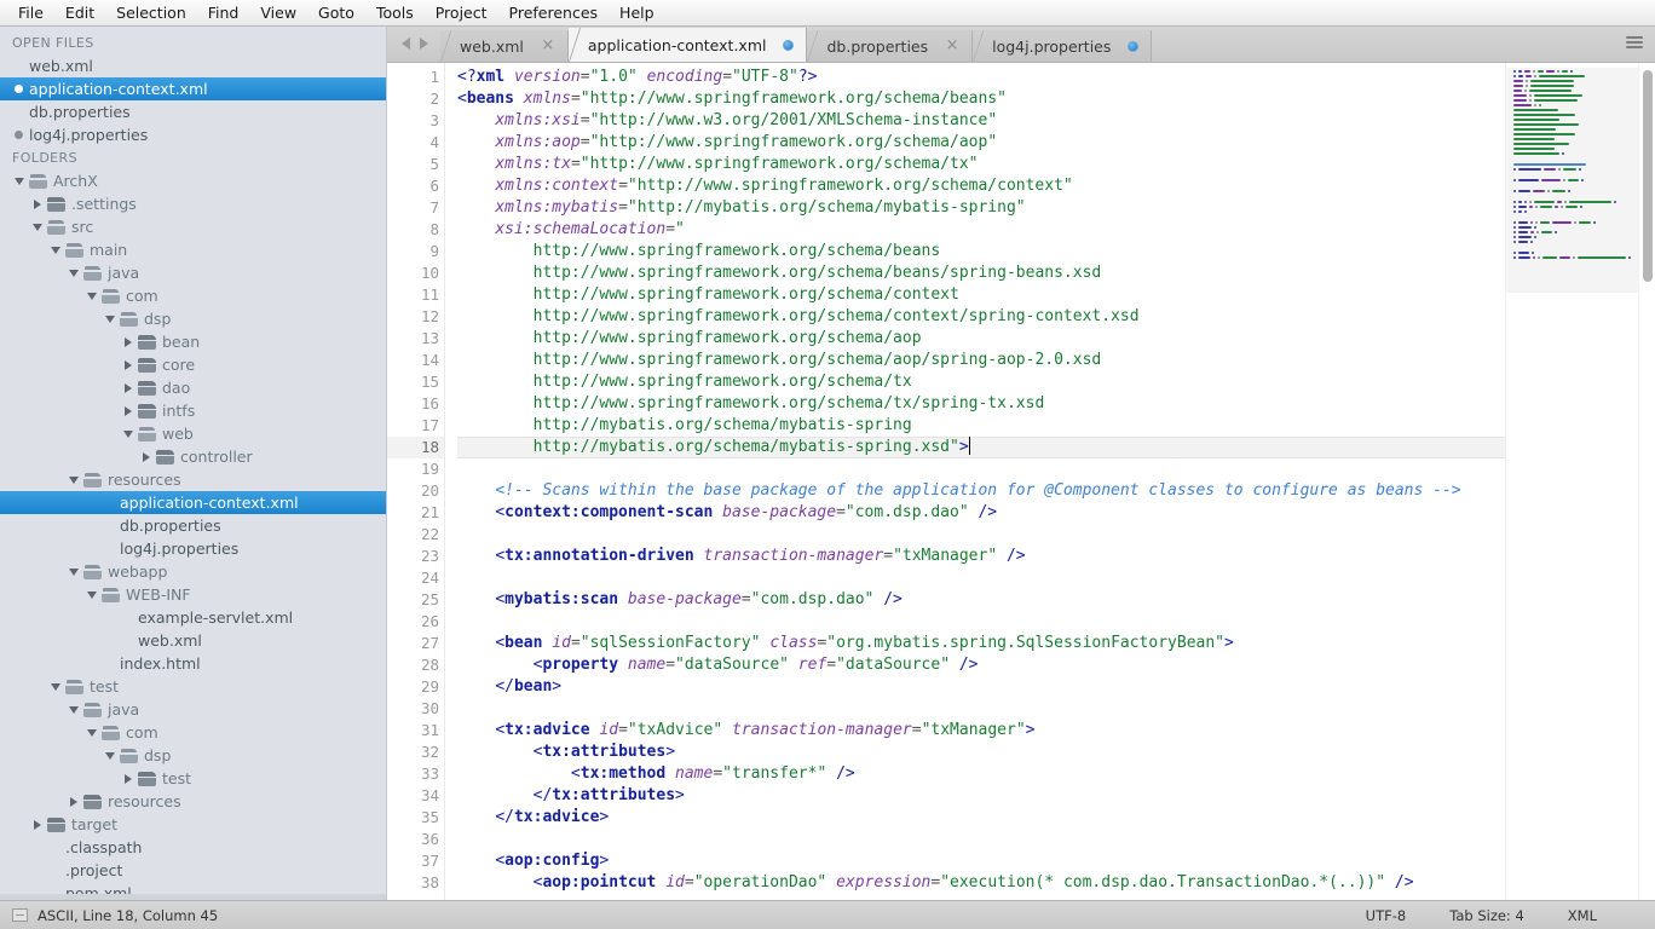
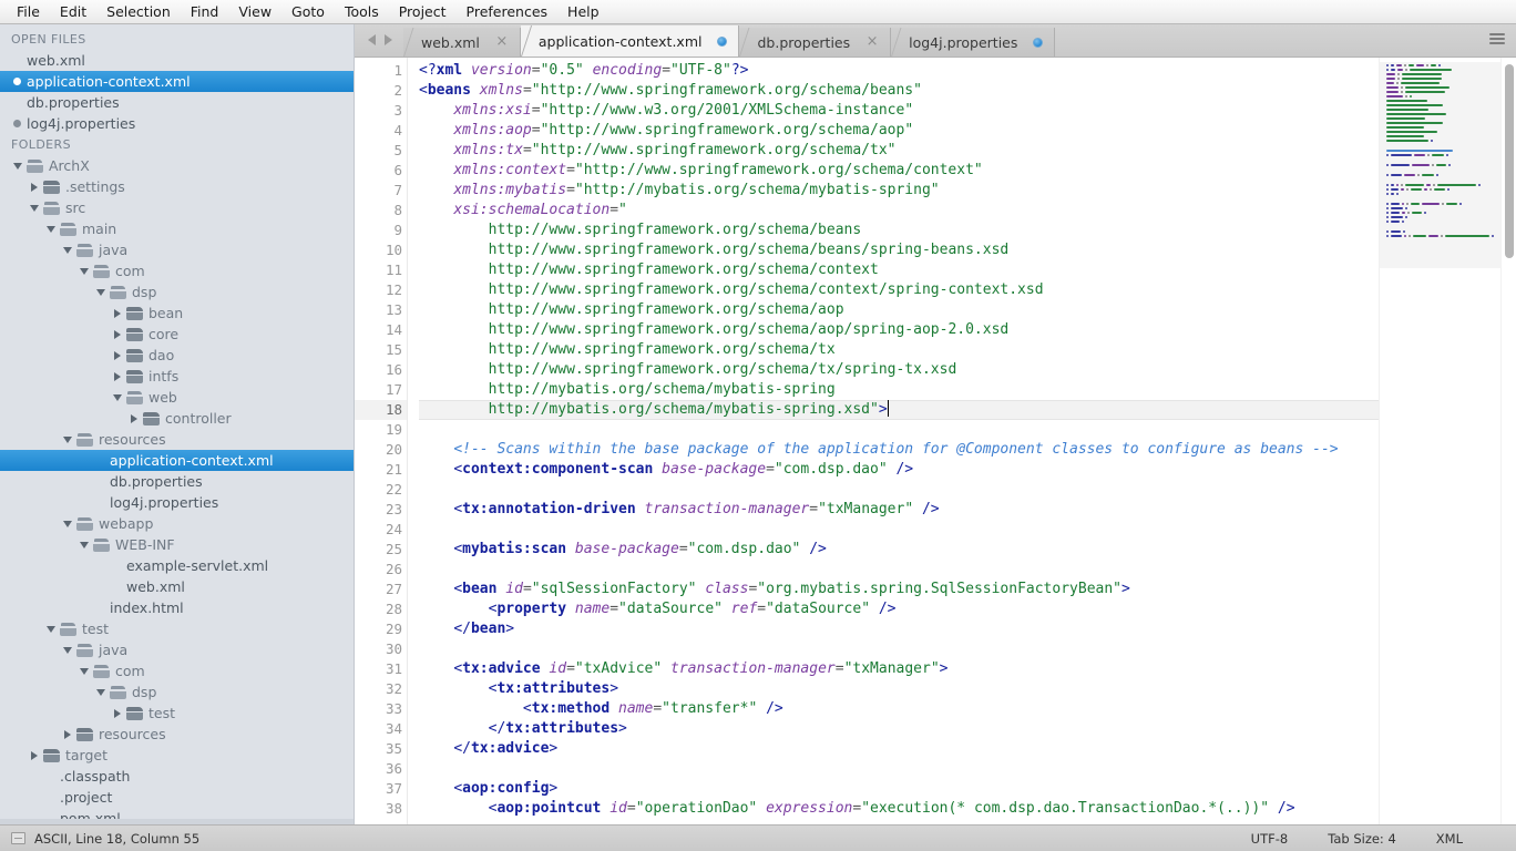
  File
  Edit
  Selection
  Find
  View
  Goto
  Tools
  Project
  Preferences
  Help
  OPEN FILES
  web.xml
  application-context.xml
  db.properties
  log4j.properties
  FOLDERS
  ArchX
  .settings
  src
  main
  java
  com
  dsp
  bean
  core
  dao
  intfs
  web
  controller
  resources
  application-context.xml
  db.properties
  log4j.properties
  webapp
  WEB-INF
  example-servlet.xml
  web.xml
  index.html
  test
  java
  com
  dsp
  test
  resources
  target
  .classpath
  .project
  web.xml
  ×
  application-context.xml
  db.properties
  ×
  log4j.properties
  1
  2
  3
  4
  5
  6
  7
  8
  9
  10
  11
  12
  13
  14
  15
  16
  17
  18
  19
  20
  21
  22
  23
  24
  25
  26
  27
  28
  29
  30
  31
  32
  33
  34
  35
  36
  37
  38
- <?xml version="1.0" encoding="UTF-8"?>
+ <?xml version="0.5" encoding="UTF-8"?>
  <beans xmlns="http://www.springframework.org/schema/beans"
  xmlns:xsi="http://www.w3.org/2001/XMLSchema-instance"
  xmlns:aop="http://www.springframework.org/schema/aop"
  xmlns:tx="http://www.springframework.org/schema/tx"
  xmlns:context="http://www.springframework.org/schema/context"
  xmlns:mybatis="http://mybatis.org/schema/mybatis-spring"
  xsi:schemaLocation="
  http://www.springframework.org/schema/beans
  http://www.springframework.org/schema/beans/spring-beans.xsd
  http://www.springframework.org/schema/context
  http://www.springframework.org/schema/context/spring-context.xsd
  http://www.springframework.org/schema/aop
  http://www.springframework.org/schema/aop/spring-aop-2.0.xsd
  http://www.springframework.org/schema/tx
  http://www.springframework.org/schema/tx/spring-tx.xsd
  http://mybatis.org/schema/mybatis-spring
  http://mybatis.org/schema/mybatis-spring.xsd">
  <!-- Scans within the base package of the application for @Component classes to configure as beans -->
  <context:component-scan base-package="com.dsp.dao" />
  <tx:annotation-driven transaction-manager="txManager" />
  <mybatis:scan base-package="com.dsp.dao" />
  <bean id="sqlSessionFactory" class="org.mybatis.spring.SqlSessionFactoryBean">
  <property name="dataSource" ref="dataSource" />
  </bean>
  <tx:advice id="txAdvice" transaction-manager="txManager">
  <tx:attributes>
  <tx:method name="transfer*" />
  </tx:attributes>
  </tx:advice>
  <aop:config>
  <aop:pointcut id="operationDao" expression="execution(* com.dsp.dao.TransactionDao.*(..))" />
- ASCII, Line 18, Column 45
+ ASCII, Line 18, Column 55
  UTF-8
  Tab Size: 4
  XML
